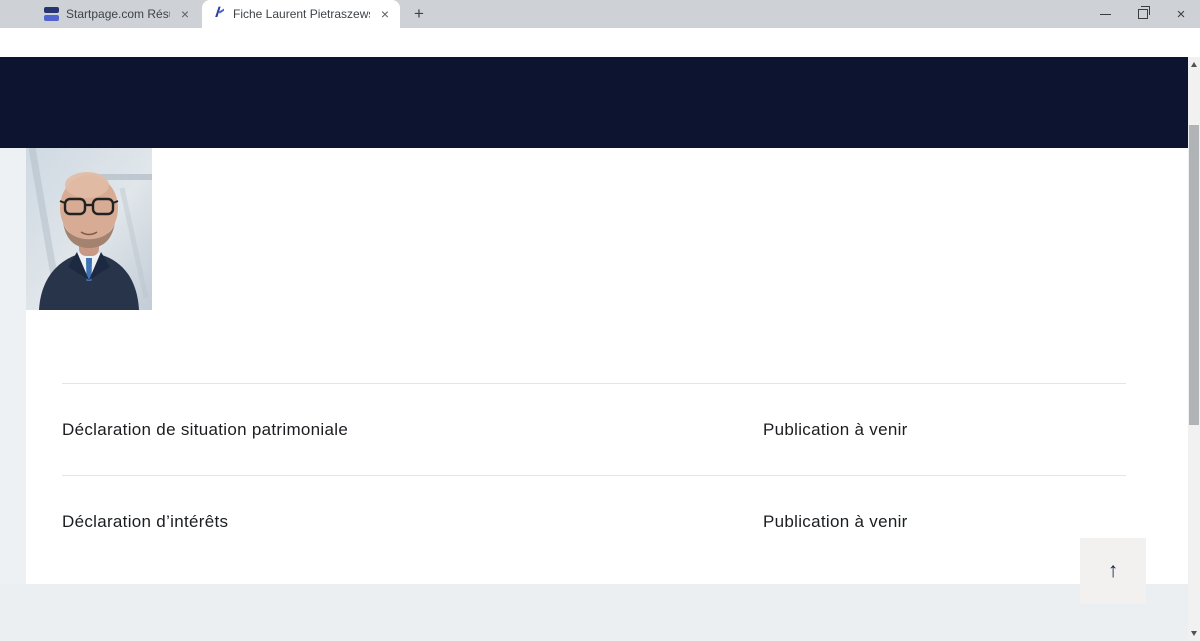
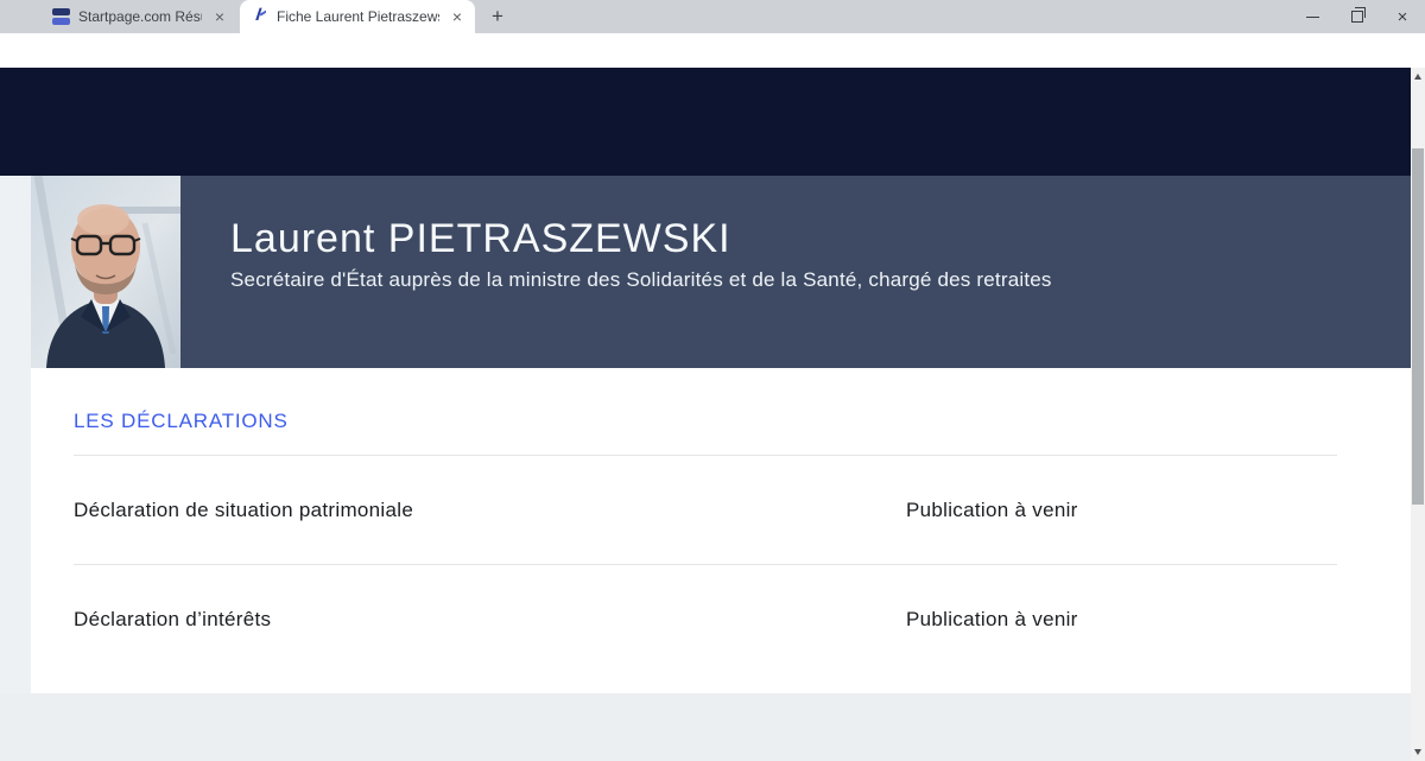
  ×
  Fiche Laurent Pietraszew
  ×
  +
  ×
+ Laurent PIETRASZEWSKI
+ Secrétaire d'État auprès de la ministre des Solidarités et de la Santé, chargé des retraites
+ LES DÉCLARATIONS
  Déclaration de situation patrimoniale
  Publication à venir
  Déclaration d’intérêts
  Publication à venir
- ↑
